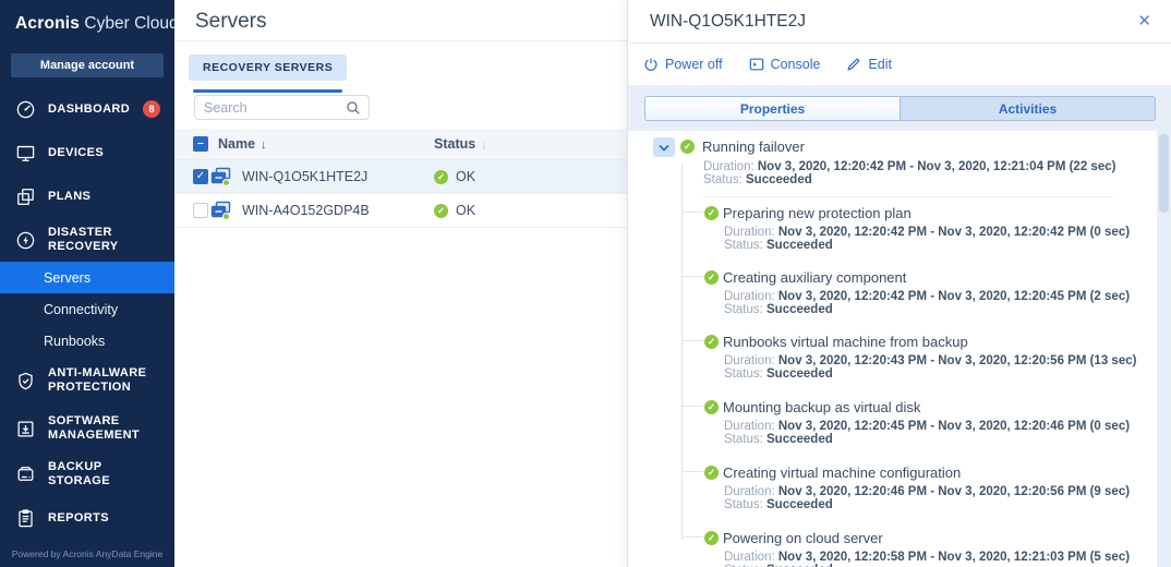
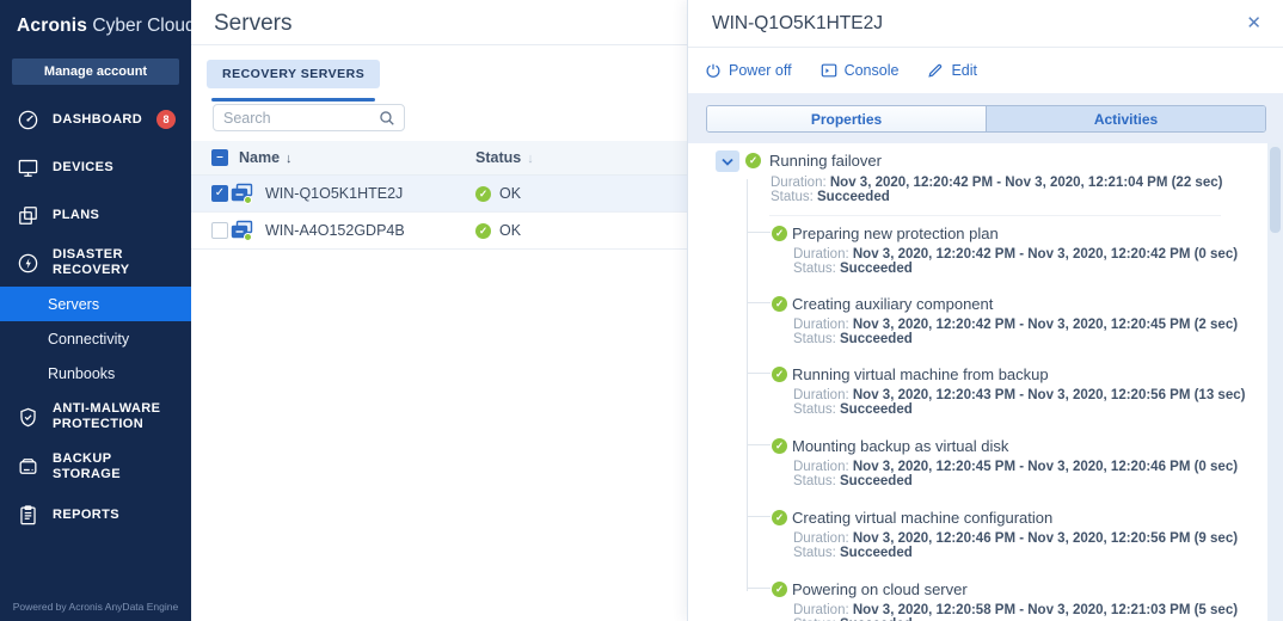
  Acronis Cyber Clou
  Manage account
  DASHBOARD
  8
  DEVICES
  PLANS
  DISASTER RECOVERY
  Servers
  Connectivity
  Runbooks
  ANTI-MALWARE PROTECTION
- SOFTWARE MANAGEMENT
  BACKUP STORAGE
  REPORTS
  Powered by Acronis AnyData Engine
  Servers
  RECOVERY SERVERS
  Search
  –
  Name ↓
  Status ↓
  ✓
  WIN-Q1O5K1HTE2J
  ✓
  OK
  WIN-A4O152GDP4B
  ✓
  OK
  WIN-Q1O5K1HTE2J
  ✕
  Power off
  Console
  Edit
  Properties
  Activities
  ✓
  Running failover
  Duration: Nov 3, 2020, 12:20:42 PM - Nov 3, 2020, 12:21:04 PM (22 sec)
  Status: Succeeded
  ✓
  Preparing new protection plan
  Duration: Nov 3, 2020, 12:20:42 PM - Nov 3, 2020, 12:20:42 PM (0 sec)
  Status: Succeeded
  ✓
  Creating auxiliary component
  Duration: Nov 3, 2020, 12:20:42 PM - Nov 3, 2020, 12:20:45 PM (2 sec)
  Status: Succeeded
  ✓
- Runbooks virtual machine from backup
+ Running virtual machine from backup
  Duration: Nov 3, 2020, 12:20:43 PM - Nov 3, 2020, 12:20:56 PM (13 sec)
  Status: Succeeded
  ✓
  Mounting backup as virtual disk
  Duration: Nov 3, 2020, 12:20:45 PM - Nov 3, 2020, 12:20:46 PM (0 sec)
  Status: Succeeded
  ✓
  Creating virtual machine configuration
  Duration: Nov 3, 2020, 12:20:46 PM - Nov 3, 2020, 12:20:56 PM (9 sec)
  Status: Succeeded
  ✓
  Powering on cloud server
  Duration: Nov 3, 2020, 12:20:58 PM - Nov 3, 2020, 12:21:03 PM (5 sec)
